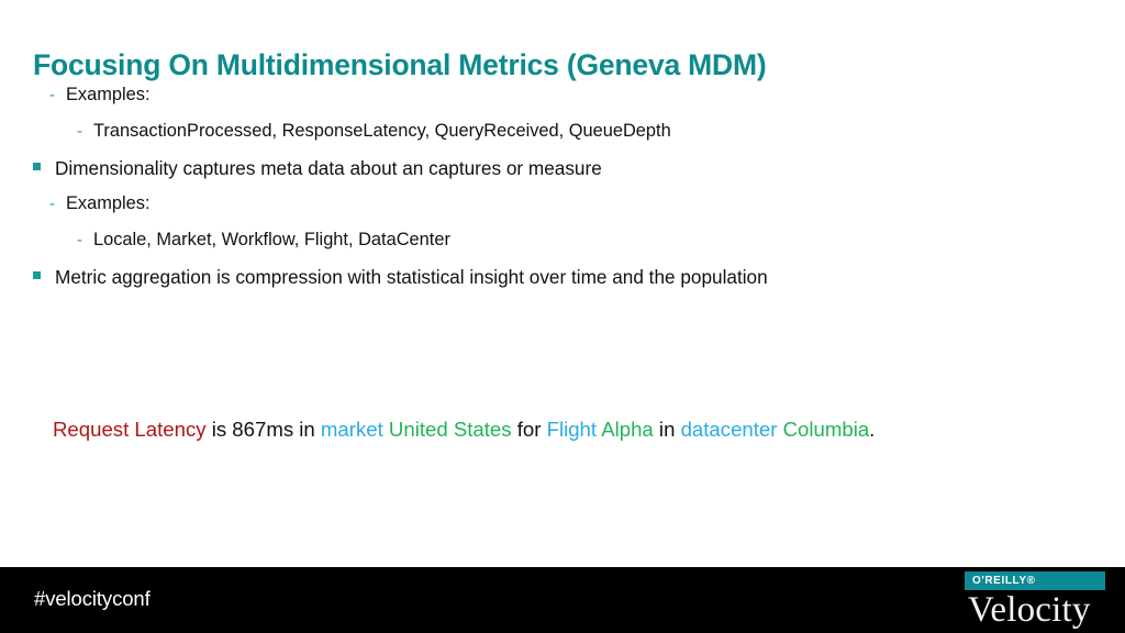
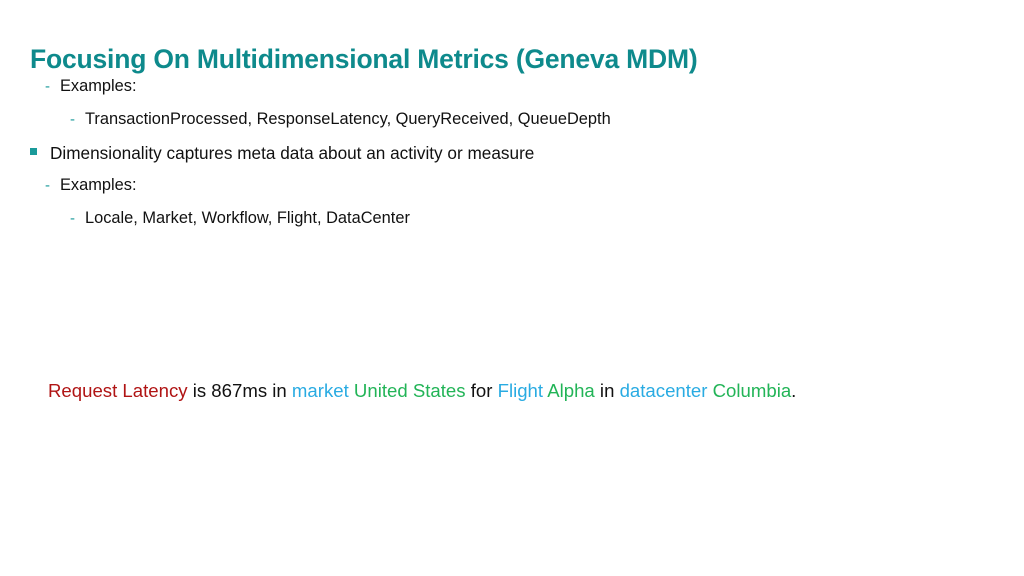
  Focusing On Multidimensional Metrics (Geneva MDM)
  -
  Examples:
  -
  TransactionProcessed, ResponseLatency, QueryReceived, QueueDepth
- Dimensionality captures meta data about an captures or measure
+ Dimensionality captures meta data about an activity or measure
  -
  Examples:
  -
  Locale, Market, Workflow, Flight, DataCenter
- Metric aggregation is compression with statistical insight over time and the population
  Request Latency is 867ms in market United States for Flight Alpha in datacenter Columbia.
- #velocityconf
- O'REILLY®
- Velocity
